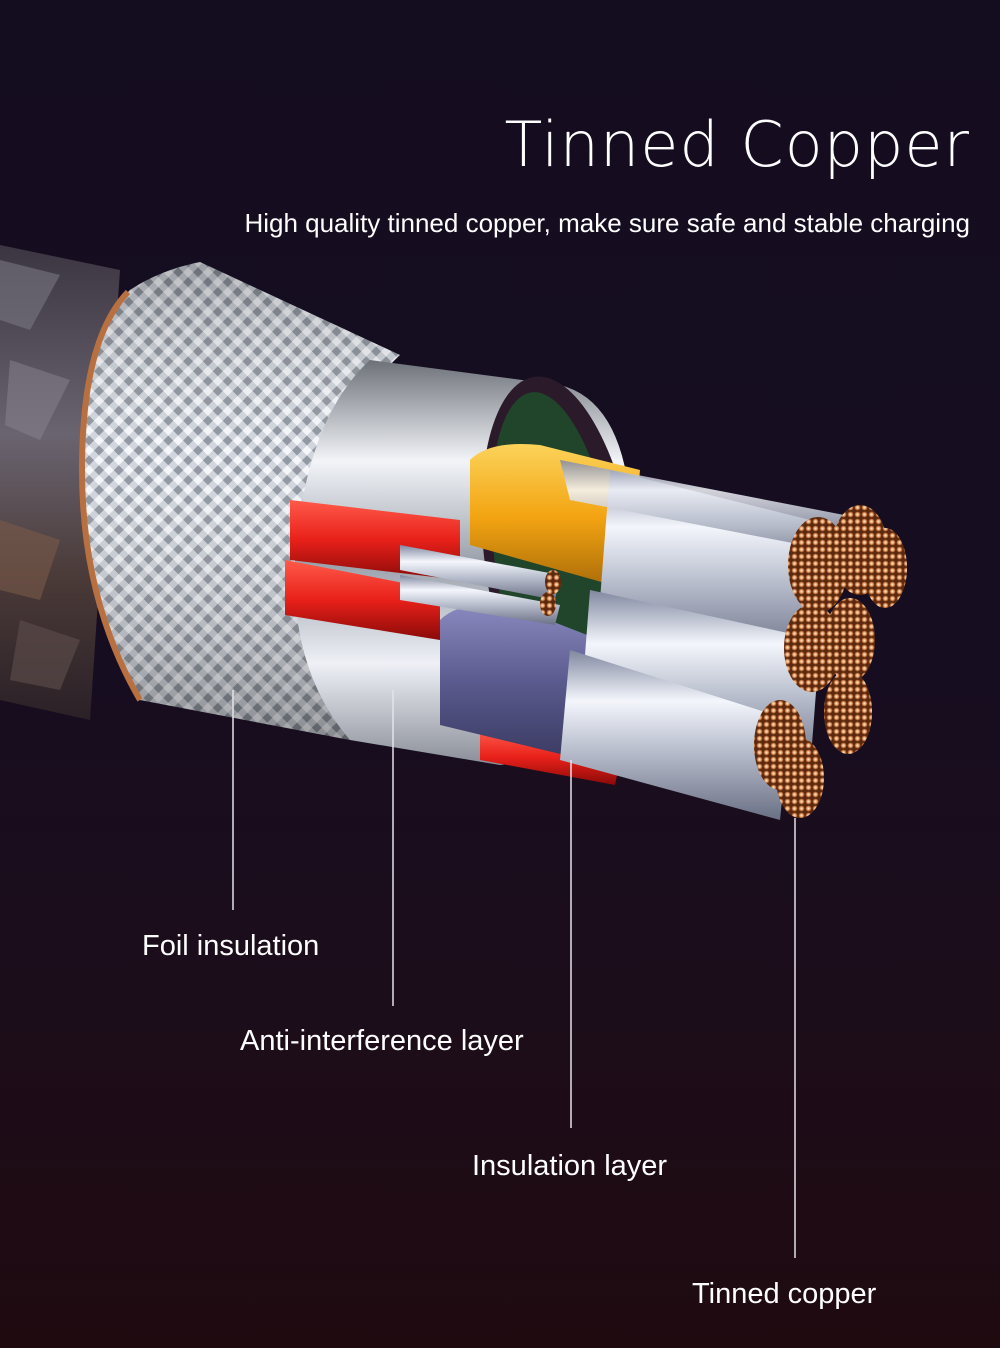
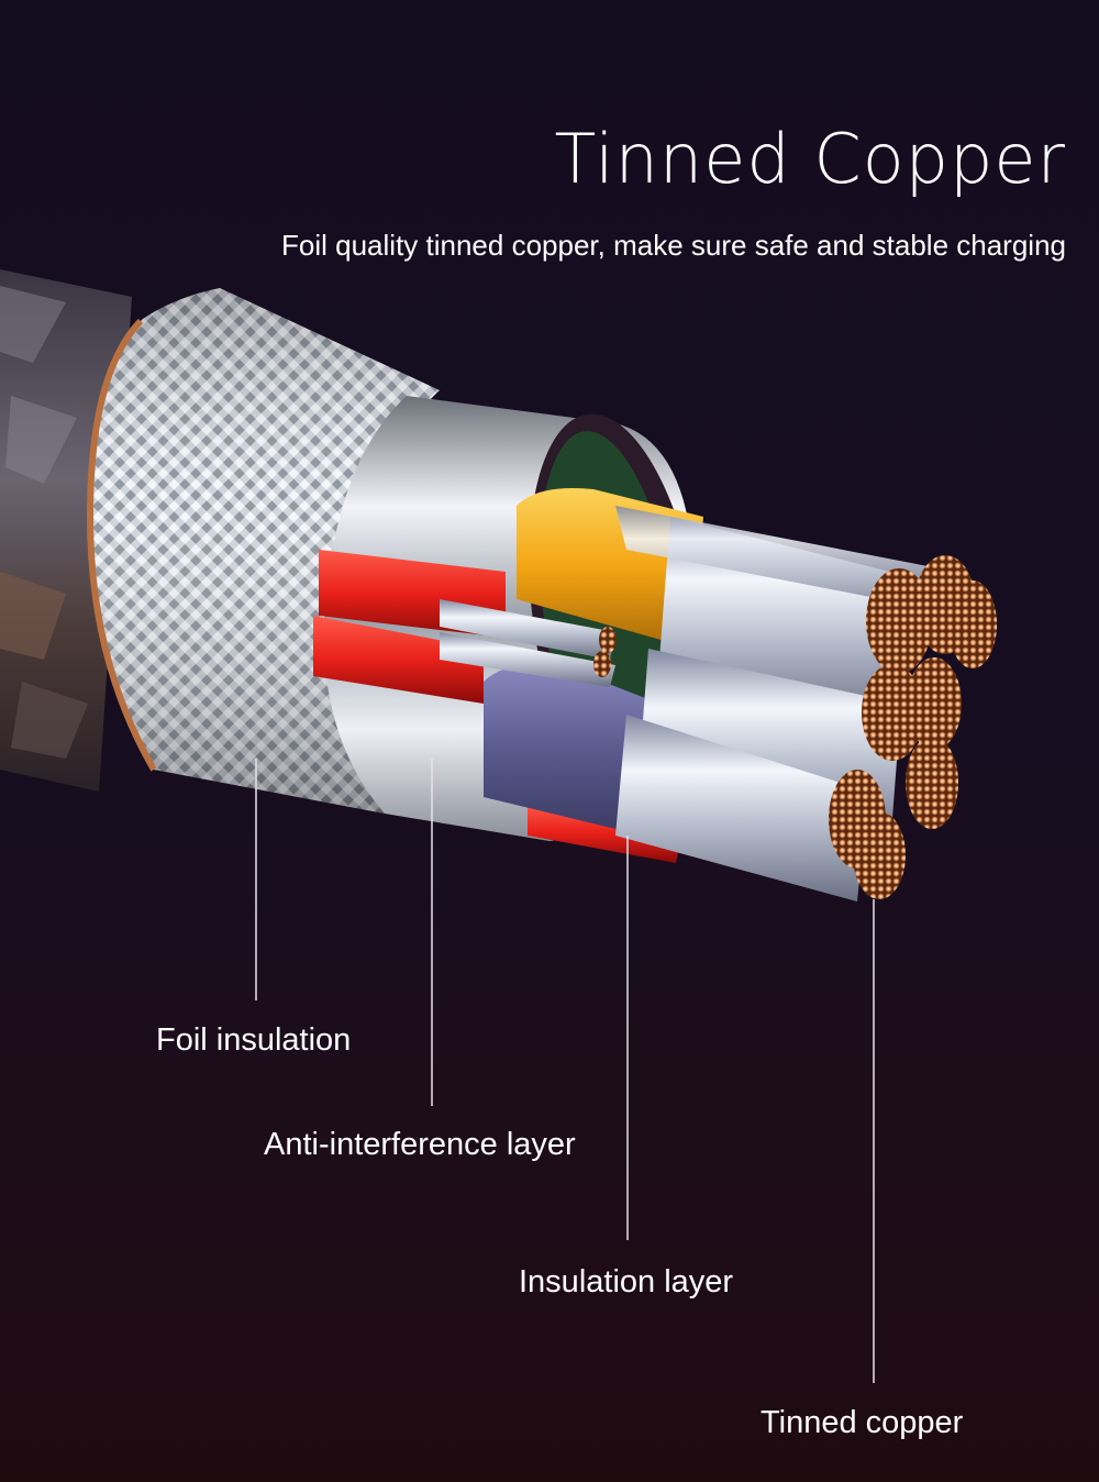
  Tinned Copper
- High quality tinned copper, make sure safe and stable charging
+ Foil quality tinned copper, make sure safe and stable charging
  Foil insulation
  Anti-interference layer
  Insulation layer
  Tinned copper
